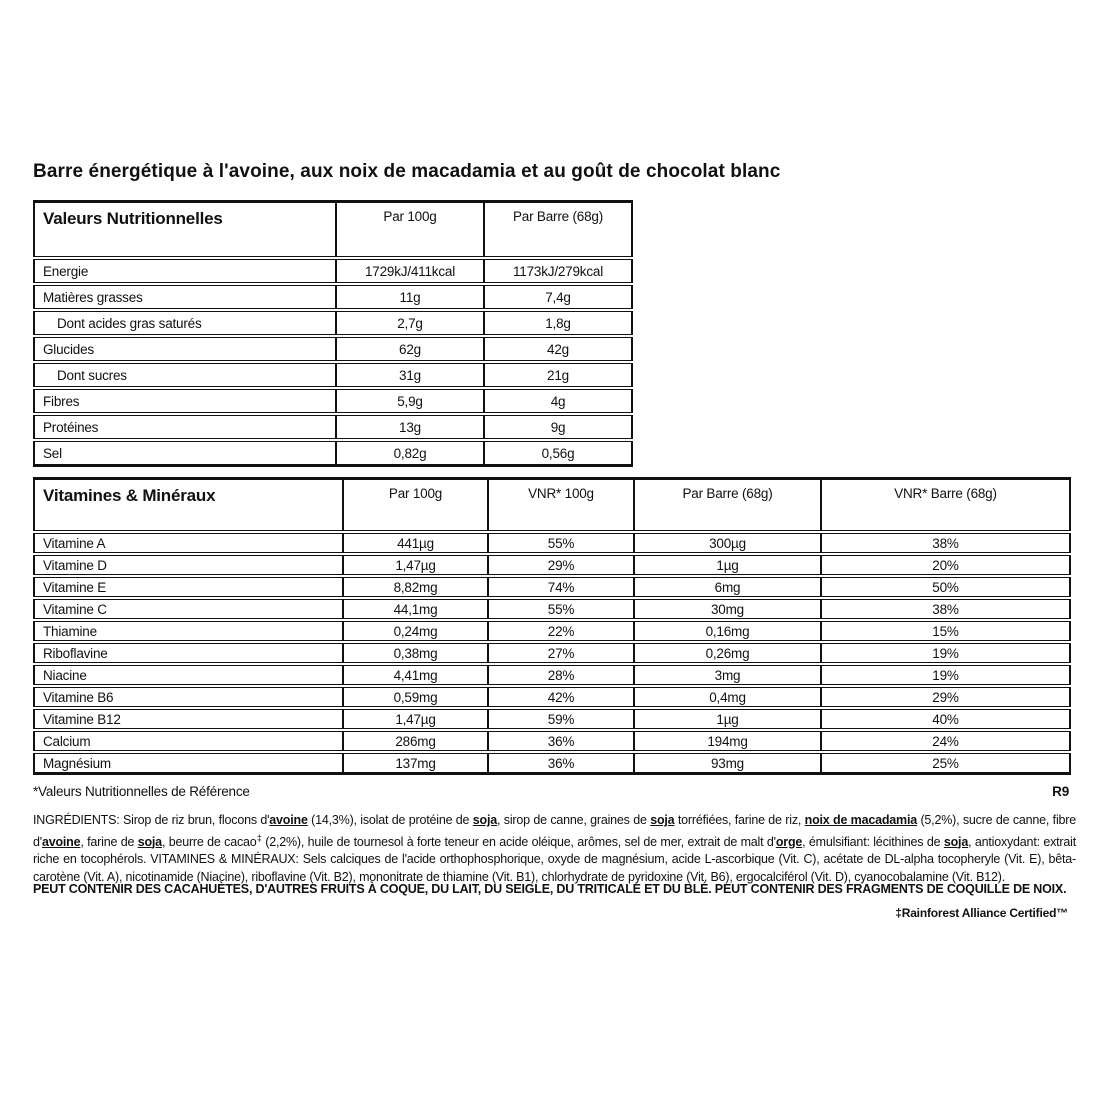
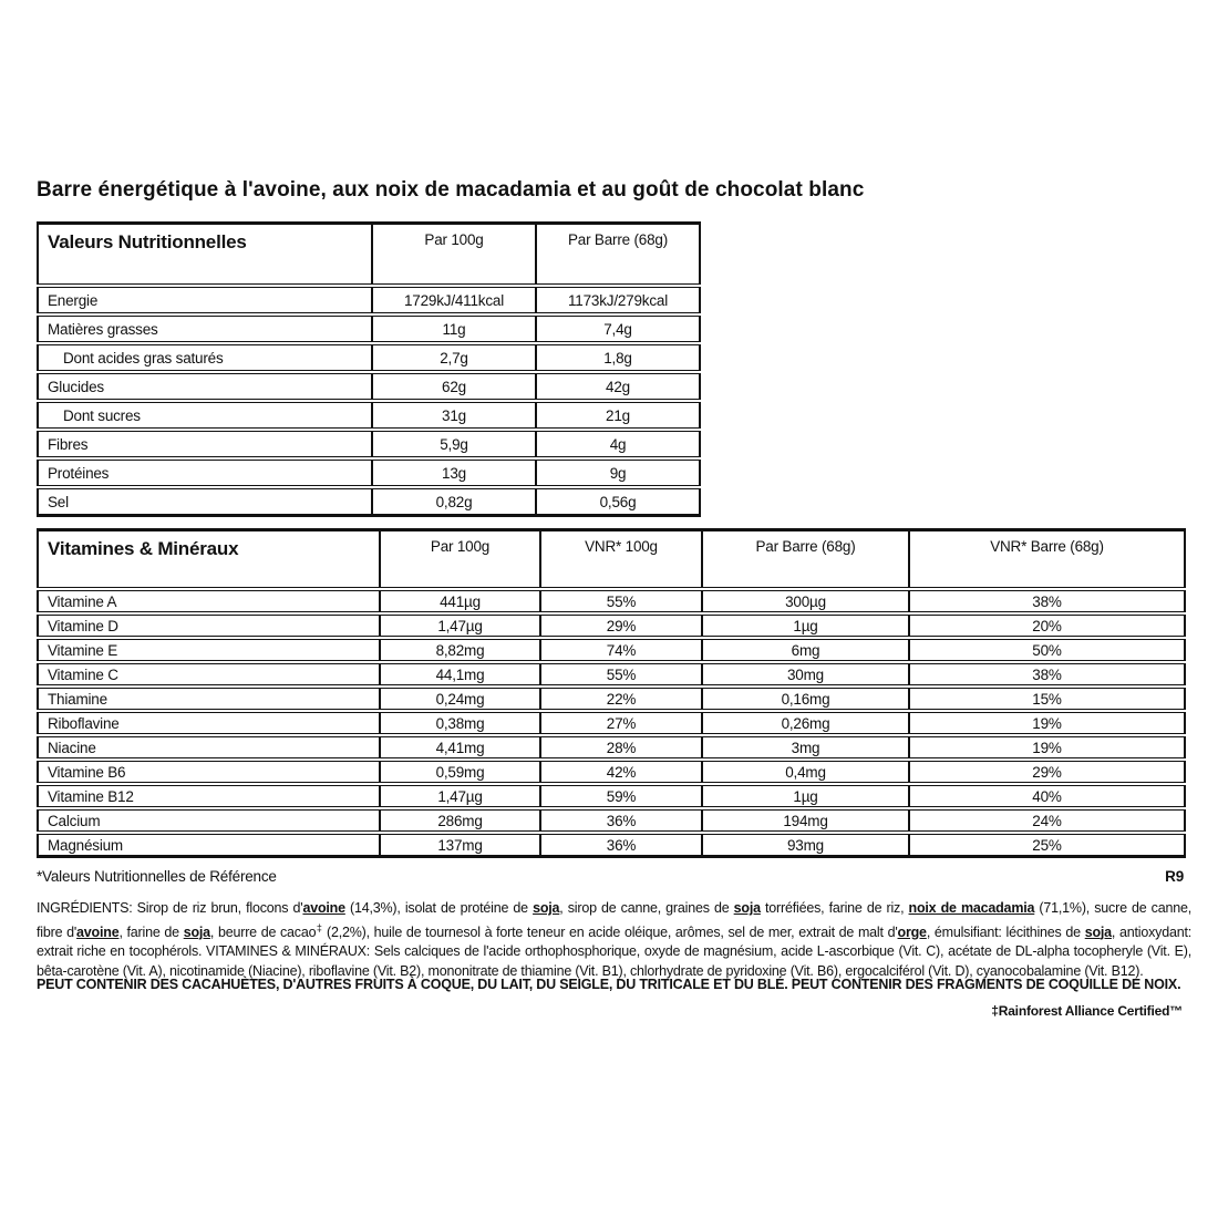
  Barre énergétique à l'avoine, aux noix de macadamia et au goût de chocolat blanc
  Valeurs Nutritionnelles	Par 100g	Par Barre (68g)
  Energie	1729kJ/411kcal	1173kJ/279kcal
  Matières grasses	11g	7,4g
  Dont acides gras saturés	2,7g	1,8g
  Glucides	62g	42g
  Dont sucres	31g	21g
  Fibres	5,9g	4g
  Protéines	13g	9g
  Sel	0,82g	0,56g
  Vitamines & Minéraux	Par 100g	VNR* 100g	Par Barre (68g)	VNR* Barre (68g)
  Vitamine A	441µg	55%	300µg	38%
  Vitamine D	1,47µg	29%	1µg	20%
  Vitamine E	8,82mg	74%	6mg	50%
  Vitamine C	44,1mg	55%	30mg	38%
  Thiamine	0,24mg	22%	0,16mg	15%
  Riboflavine	0,38mg	27%	0,26mg	19%
  Niacine	4,41mg	28%	3mg	19%
  Vitamine B6	0,59mg	42%	0,4mg	29%
  Vitamine B12	1,47µg	59%	1µg	40%
  Calcium	286mg	36%	194mg	24%
  Magnésium	137mg	36%	93mg	25%
  *Valeurs Nutritionnelles de Référence
  R9
- INGRÉDIENTS: Sirop de riz brun, flocons d'avoine (14,3%), isolat de protéine de soja, sirop de canne, graines de soja torréfiées, farine de riz, noix de macadamia (5,2%), sucre de canne, fibre d'avoine, farine de soja, beurre de cacao‡ (2,2%), huile de tournesol à forte teneur en acide oléique, arômes, sel de mer, extrait de malt d'orge, émulsifiant: lécithines de soja, antioxydant: extrait riche en tocophérols. VITAMINES & MINÉRAUX: Sels calciques de l'acide orthophosphorique, oxyde de magnésium, acide L-ascorbique (Vit. C), acétate de DL-alpha tocopheryle (Vit. E), bêta-carotène (Vit. A), nicotinamide (Niacine), riboflavine (Vit. B2), mononitrate de thiamine (Vit. B1), chlorhydrate de pyridoxine (Vit. B6), ergocalciférol (Vit. D), cyanocobalamine (Vit. B12).
+ INGRÉDIENTS: Sirop de riz brun, flocons d'avoine (14,3%), isolat de protéine de soja, sirop de canne, graines de soja torréfiées, farine de riz, noix de macadamia (71,1%), sucre de canne, fibre d'avoine, farine de soja, beurre de cacao‡ (2,2%), huile de tournesol à forte teneur en acide oléique, arômes, sel de mer, extrait de malt d'orge, émulsifiant: lécithines de soja, antioxydant: extrait riche en tocophérols. VITAMINES & MINÉRAUX: Sels calciques de l'acide orthophosphorique, oxyde de magnésium, acide L-ascorbique (Vit. C), acétate de DL-alpha tocopheryle (Vit. E), bêta-carotène (Vit. A), nicotinamide (Niacine), riboflavine (Vit. B2), mononitrate de thiamine (Vit. B1), chlorhydrate de pyridoxine (Vit. B6), ergocalciférol (Vit. D), cyanocobalamine (Vit. B12).
  PEUT CONTENIR DES CACAHUÈTES, D'AUTRES FRUITS À COQUE, DU LAIT, DU SEIGLE, DU TRITICALE ET DU BLÉ. PEUT CONTENIR DES FRAGMENTS DE COQUILLE DE NOIX.
  ‡Rainforest Alliance Certified™
